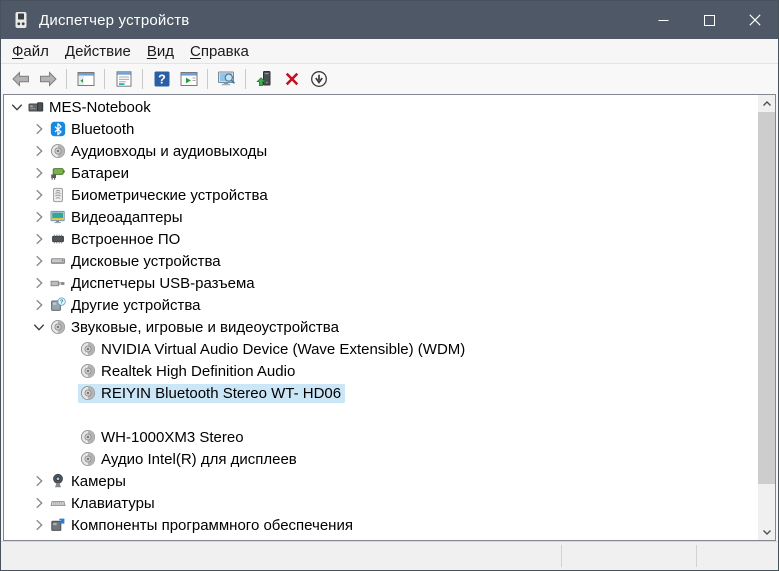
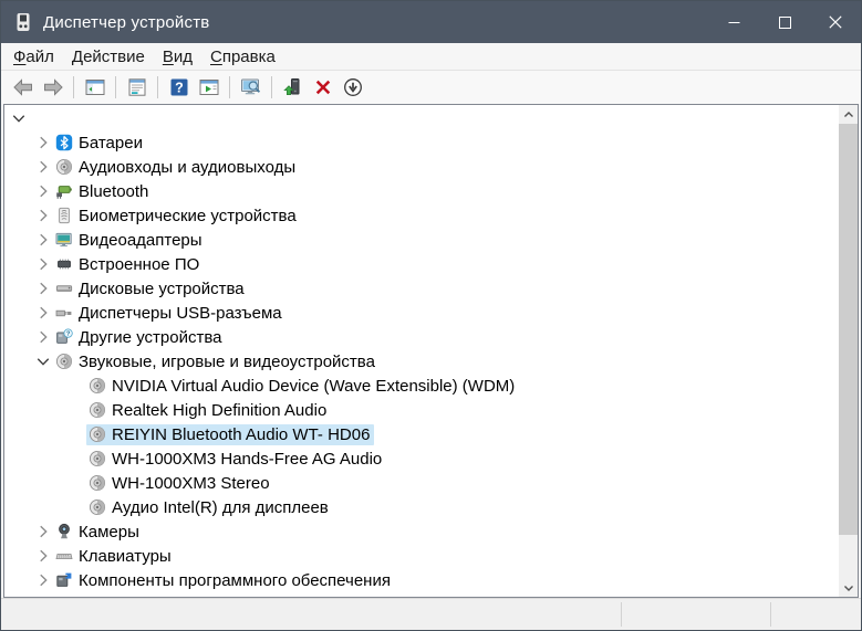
  Диспетчер устройств
  Файл
  Действие
  Вид
  Справка
  ?
- MES-Notebook
- Bluetooth
+ Батареи
  Аудиовходы и аудиовыходы
- Батареи
+ Bluetooth
  Биометрические устройства
  Видеоадаптеры
  Встроенное ПО
  Дисковые устройства
  Диспетчеры USB-разъема
  Другие устройства
  Звуковые, игровые и видеоустройства
  NVIDIA Virtual Audio Device (Wave Extensible) (WDM)
  Realtek High Definition Audio
- REIYIN Bluetooth Stereo WT- HD06
+ REIYIN Bluetooth Audio WT- HD06
+ WH-1000XM3 Hands-Free AG Audio
  WH-1000XM3 Stereo
  Аудио Intel(R) для дисплеев
  Камеры
  Клавиатуры
  Компоненты программного обеспечения
